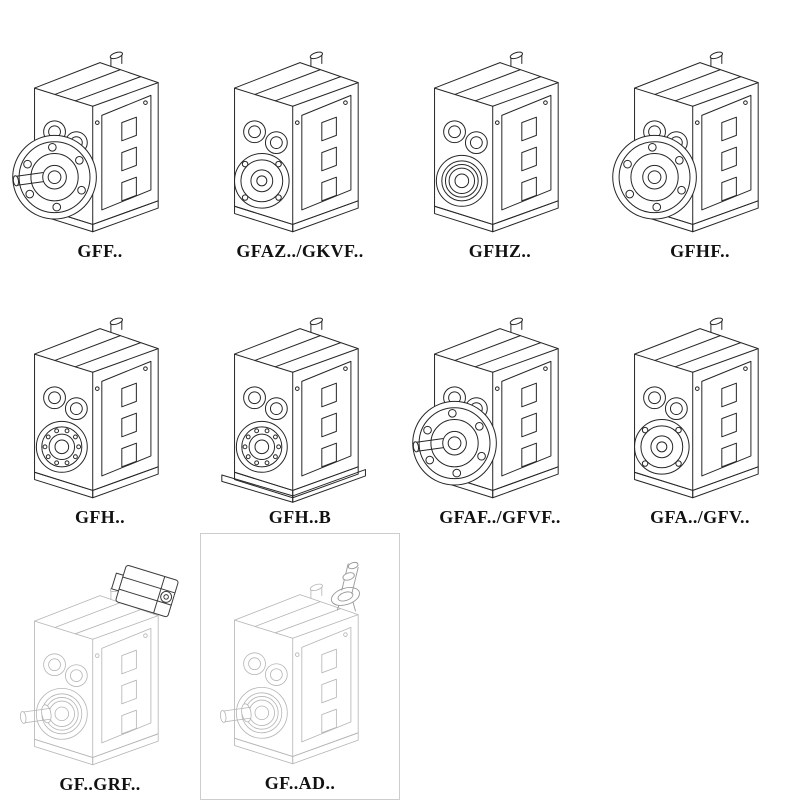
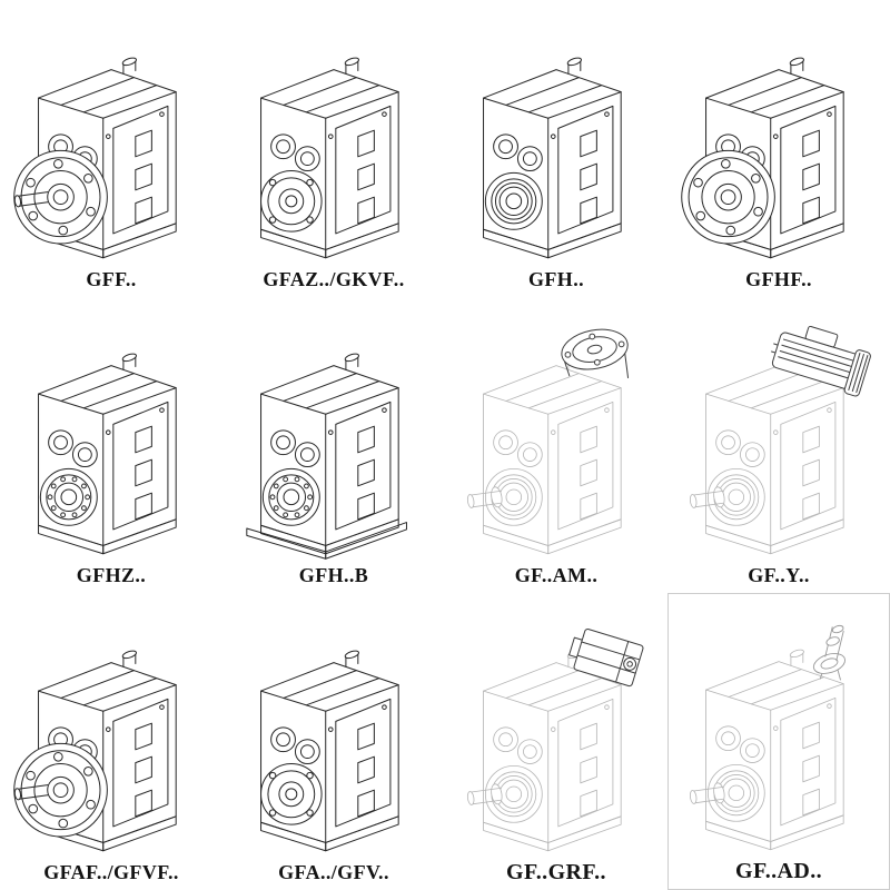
  GFF..
  GFAZ../GKVF..
- GFHZ..
+ GFH..
  GFHF..
- GFH..
+ GFHZ..
  GFH..B
+ GF..AM..
+ GF..Y..
  GFAF../GFVF..
  GFA../GFV..
  GF..GRF..
  GF..AD..
